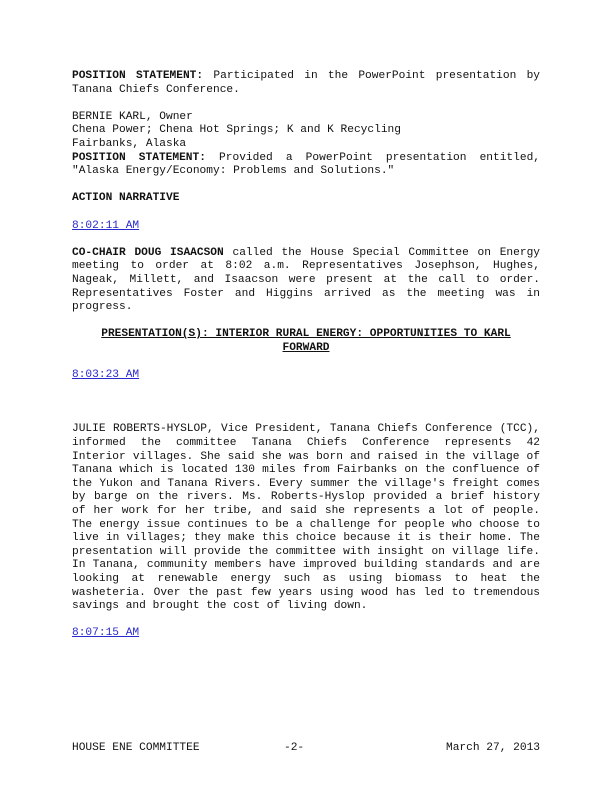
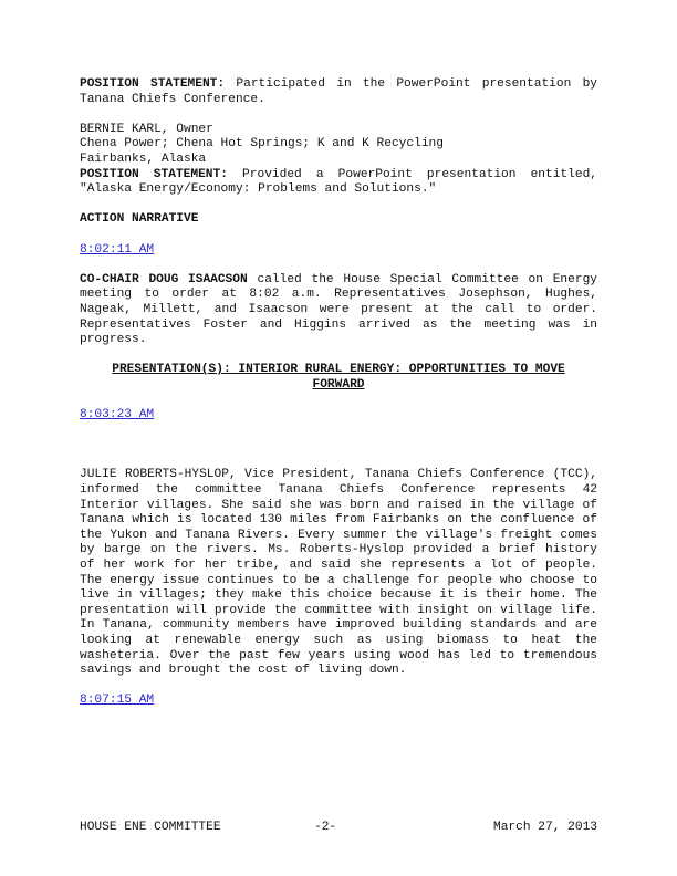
  POSITION STATEMENT: Participated in the PowerPoint presentation by Tanana Chiefs Conference.
  BERNIE KARL, Owner
  Chena Power; Chena Hot Springs; K and K Recycling
  Fairbanks, Alaska
  POSITION STATEMENT: Provided a PowerPoint presentation entitled, "Alaska Energy/Economy: Problems and Solutions."
  ACTION NARRATIVE
  8:02:11 AM
  CO-CHAIR DOUG ISAACSON called the House Special Committee on Energy meeting to order at 8:02 a.m. Representatives Josephson, Hughes, Nageak, Millett, and Isaacson were present at the call to order. Representatives Foster and Higgins arrived as the meeting was in progress.
- PRESENTATION(S): INTERIOR RURAL ENERGY: OPPORTUNITIES TO KARL
+ PRESENTATION(S): INTERIOR RURAL ENERGY: OPPORTUNITIES TO MOVE
  FORWARD
  8:03:23 AM
  JULIE ROBERTS-HYSLOP, Vice President, Tanana Chiefs Conference (TCC), informed the committee Tanana Chiefs Conference represents 42 Interior villages. She said she was born and raised in the village of Tanana which is located 130 miles from Fairbanks on the confluence of the Yukon and Tanana Rivers. Every summer the village's freight comes by barge on the rivers. Ms. Roberts-Hyslop provided a brief history of her work for her tribe, and said she represents a lot of people. The energy issue continues to be a challenge for people who choose to live in villages; they make this choice because it is their home. The presentation will provide the committee with insight on village life. In Tanana, community members have improved building standards and are looking at renewable energy such as using biomass to heat the washeteria. Over the past few years using wood has led to tremendous savings and brought the cost of living down.
  8:07:15 AM
  HOUSE ENE COMMITTEE
  -2-
  March 27, 2013
